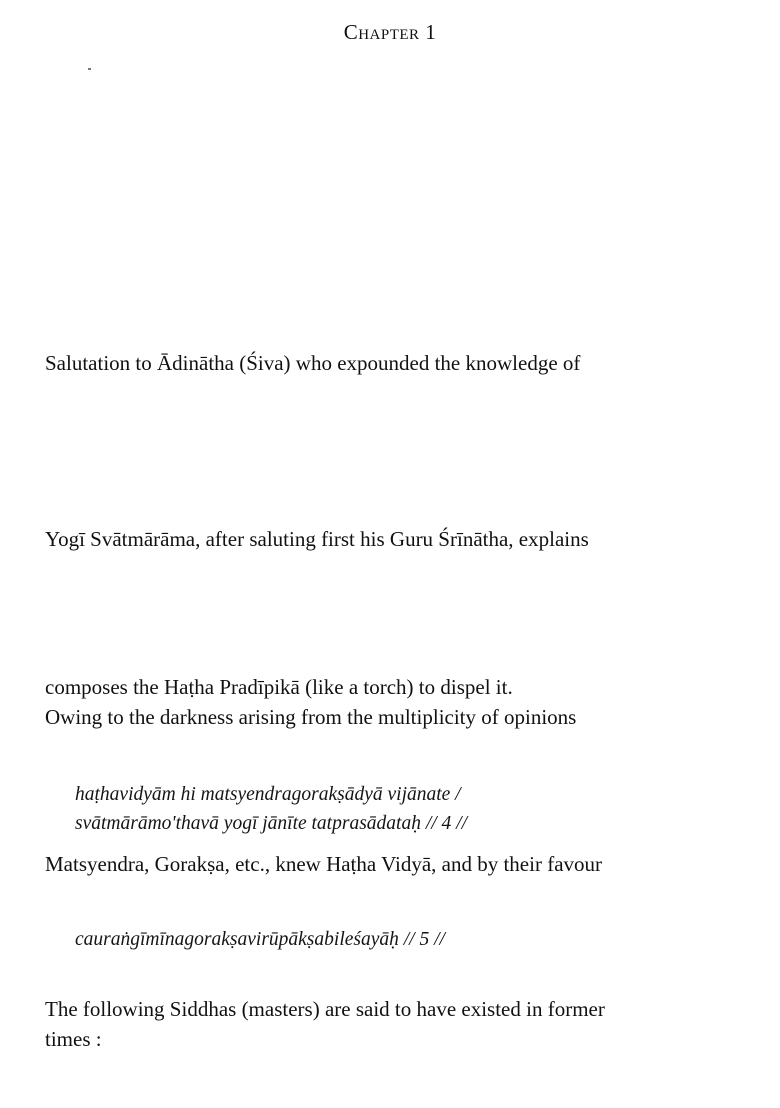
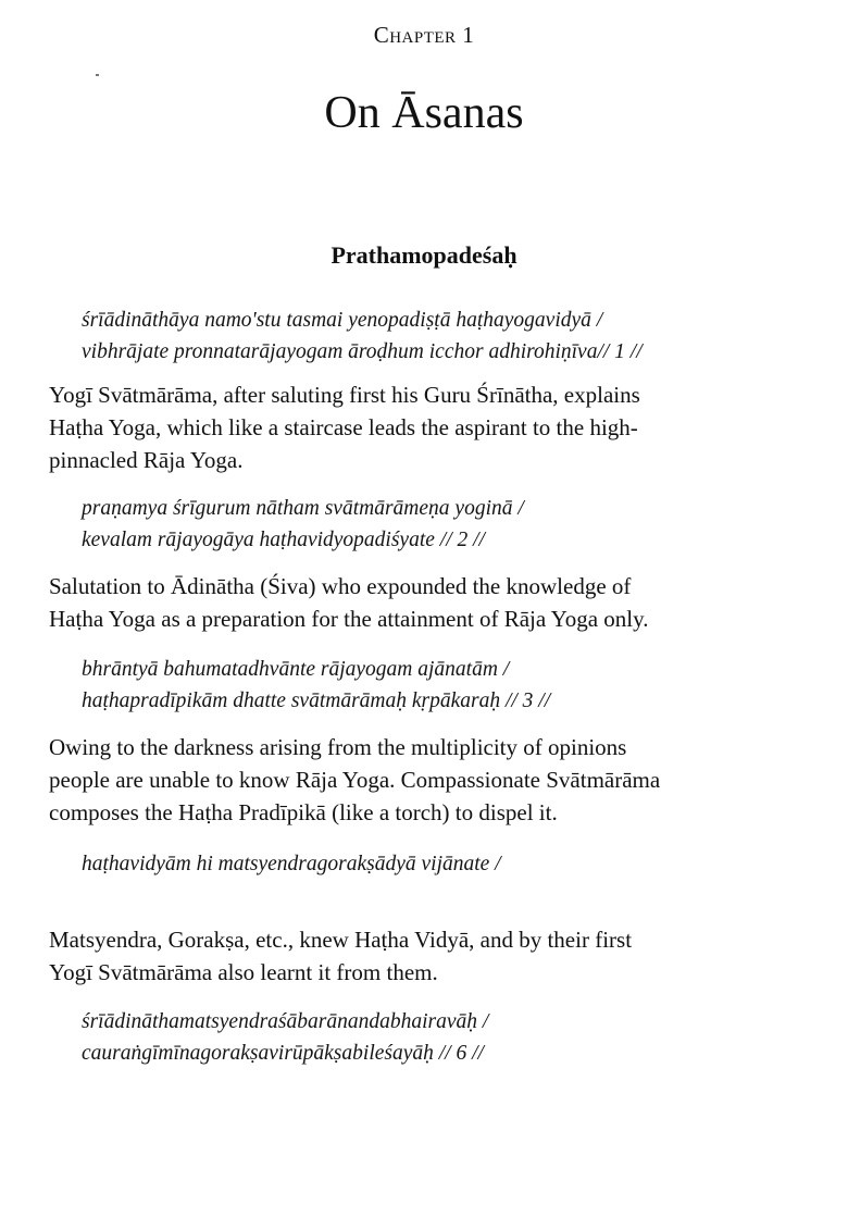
  Chapter 1
+ On Āsanas
+ Prathamopadeśaḥ
+ śrīādināthāya namo'stu tasmai yenopadiṣṭā haṭhayogavidyā /
+ vibhrājate pronnatarājayogam āroḍhum icchor adhirohiṇīva// 1 //
- Salutation to Ādinātha (Śiva) who expounded the knowledge of
+ Yogī Svātmārāma, after saluting first his Guru Śrīnātha, explains
+ Haṭha Yoga, which like a staircase leads the aspirant to the high-
+ pinnacled Rāja Yoga.
+ praṇamya śrīgurum nātham svātmārāmeṇa yoginā /
+ kevalam rājayogāya haṭhavidyopadiśyate // 2 //
- Yogī Svātmārāma, after saluting first his Guru Śrīnātha, explains
+ Salutation to Ādinātha (Śiva) who expounded the knowledge of
+ Haṭha Yoga as a preparation for the attainment of Rāja Yoga only.
+ bhrāntyā bahumatadhvānte rājayogam ajānatām /
+ haṭhapradīpikām dhatte svātmārāmaḥ kṛpākaraḥ // 3 //
- composes the Haṭha Pradīpikā (like a torch) to dispel it.
+ Owing to the darkness arising from the multiplicity of opinions
+ people are unable to know Rāja Yoga. Compassionate Svātmārāma
- Owing to the darkness arising from the multiplicity of opinions
+ composes the Haṭha Pradīpikā (like a torch) to dispel it.
  haṭhavidyām hi matsyendragorakṣādyā vijānate /
- svātmārāmo'thavā yogī jānīte tatprasādataḥ // 4 //
- Matsyendra, Gorakṣa, etc., knew Haṭha Vidyā, and by their favour
+ Matsyendra, Gorakṣa, etc., knew Haṭha Vidyā, and by their first
+ Yogī Svātmārāma also learnt it from them.
+ śrīādināthamatsyendraśābarānandabhairavāḥ /
- cauraṅgīmīnagorakṣavirūpākṣabileśayāḥ // 5 //
+ cauraṅgīmīnagorakṣavirūpākṣabileśayāḥ // 6 //
- The following Siddhas (masters) are said to have existed in former
- times :
